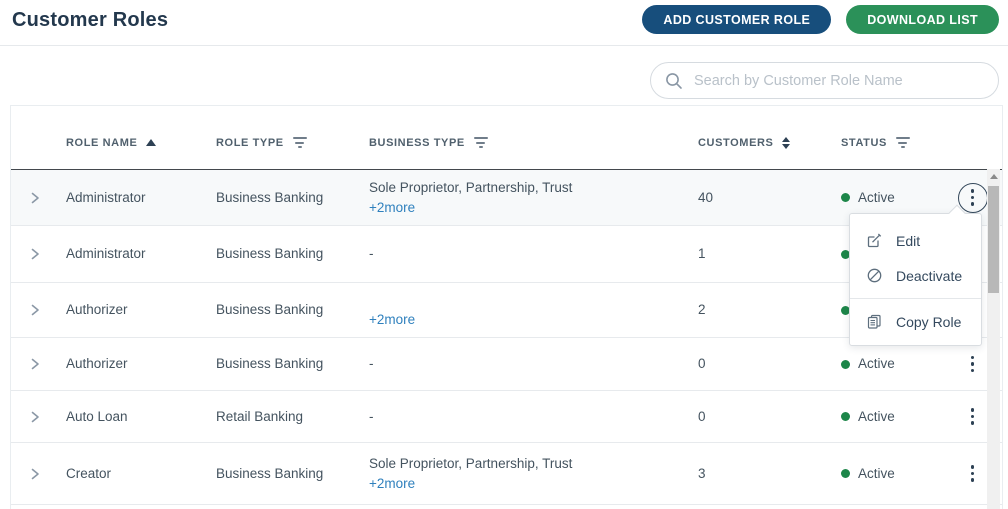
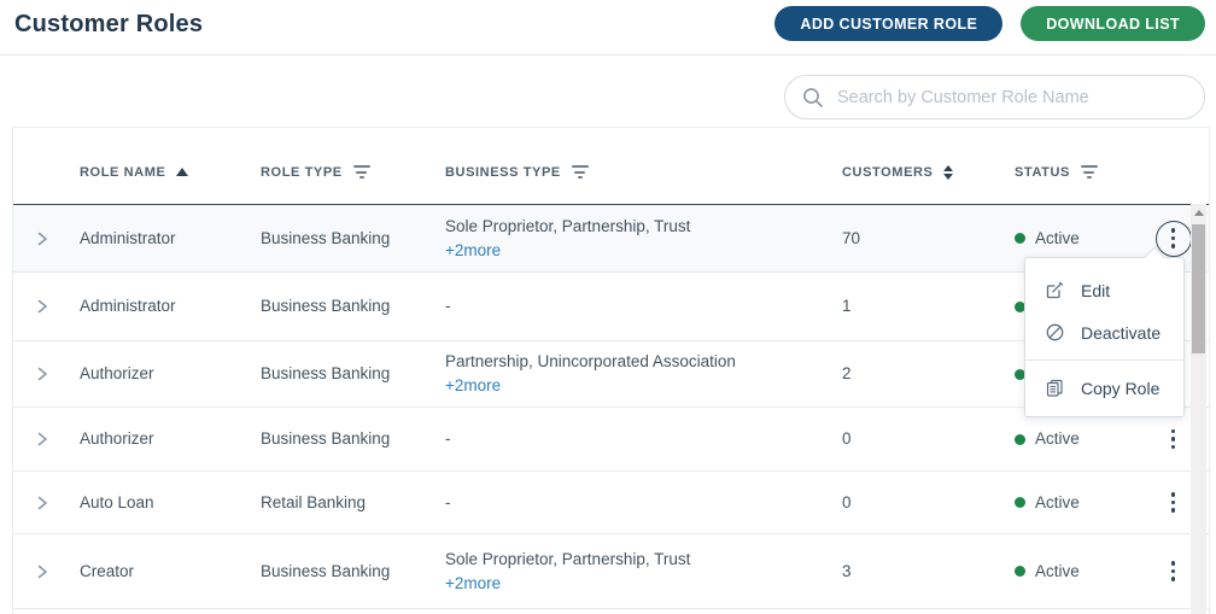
  Customer Roles
  ADD CUSTOMER ROLE
  DOWNLOAD LIST
  Search by Customer Role Name
  ROLE NAME
  ROLE TYPE
  BUSINESS TYPE
  CUSTOMERS
  STATUS
  Administrator
  Business Banking
  Sole Proprietor, Partnership, Trust
  +2more
- 40
+ 70
  Active
  Administrator
  Business Banking
  -
  1
  Authorizer
  Business Banking
+ Partnership, Unincorporated Association
  +2more
  2
  Authorizer
  Business Banking
  -
  0
  Active
  Auto Loan
  Retail Banking
  -
  0
  Active
  Creator
  Business Banking
  Sole Proprietor, Partnership, Trust
  +2more
  3
  Active
  Edit
  Deactivate
  Copy Role
